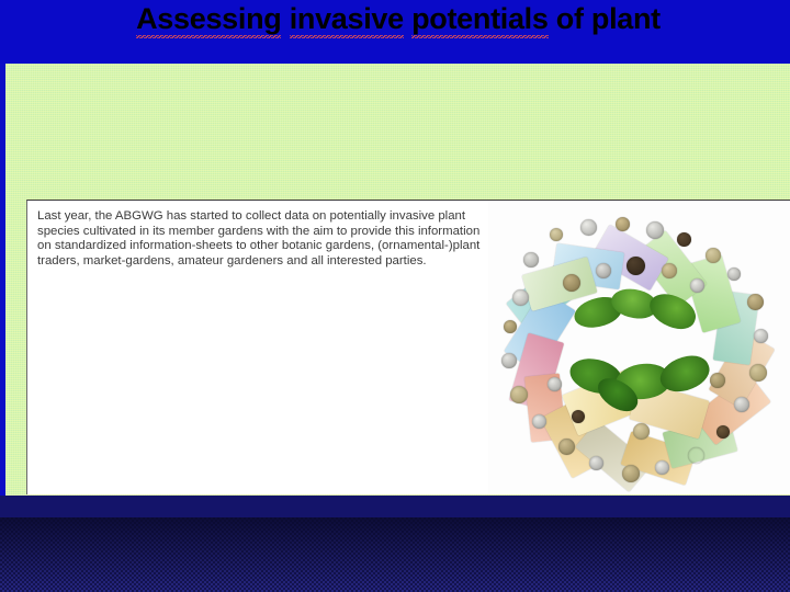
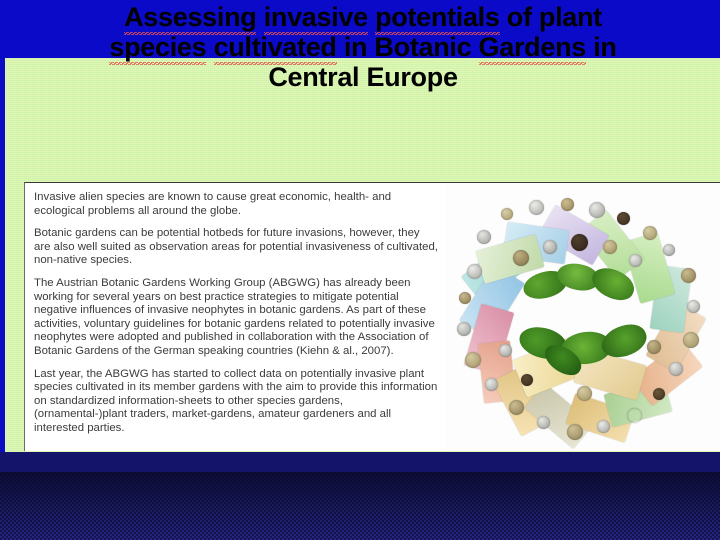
  Assessing invasive potentials of plant
+ species cultivated in Botanic Gardens in
+ Central Europe
+ Invasive alien species are known to cause great economic, health- and ecological problems all around the globe.
+ Botanic gardens can be potential hotbeds for future invasions, however, they are also well suited as observation areas for potential invasiveness of cultivated, non-native species.
+ The Austrian Botanic Gardens Working Group (ABGWG) has already been working for several years on best practice strategies to mitigate potential negative influences of invasive neophytes in botanic gardens. As part of these activities, voluntary guidelines for botanic gardens related to potentially invasive neophytes were adopted and published in collaboration with the Association of Botanic Gardens of the German speaking countries (Kiehn & al., 2007).
- Last year, the ABGWG has started to collect data on potentially invasive plant species cultivated in its member gardens with the aim to provide this information on standardized information-sheets to other botanic gardens, (ornamental-)plant traders, market-gardens, amateur gardeners and all interested parties.
+ Last year, the ABGWG has started to collect data on potentially invasive plant species cultivated in its member gardens with the aim to provide this information on standardized information-sheets to other species gardens, (ornamental-)plant traders, market-gardens, amateur gardeners and all interested parties.
